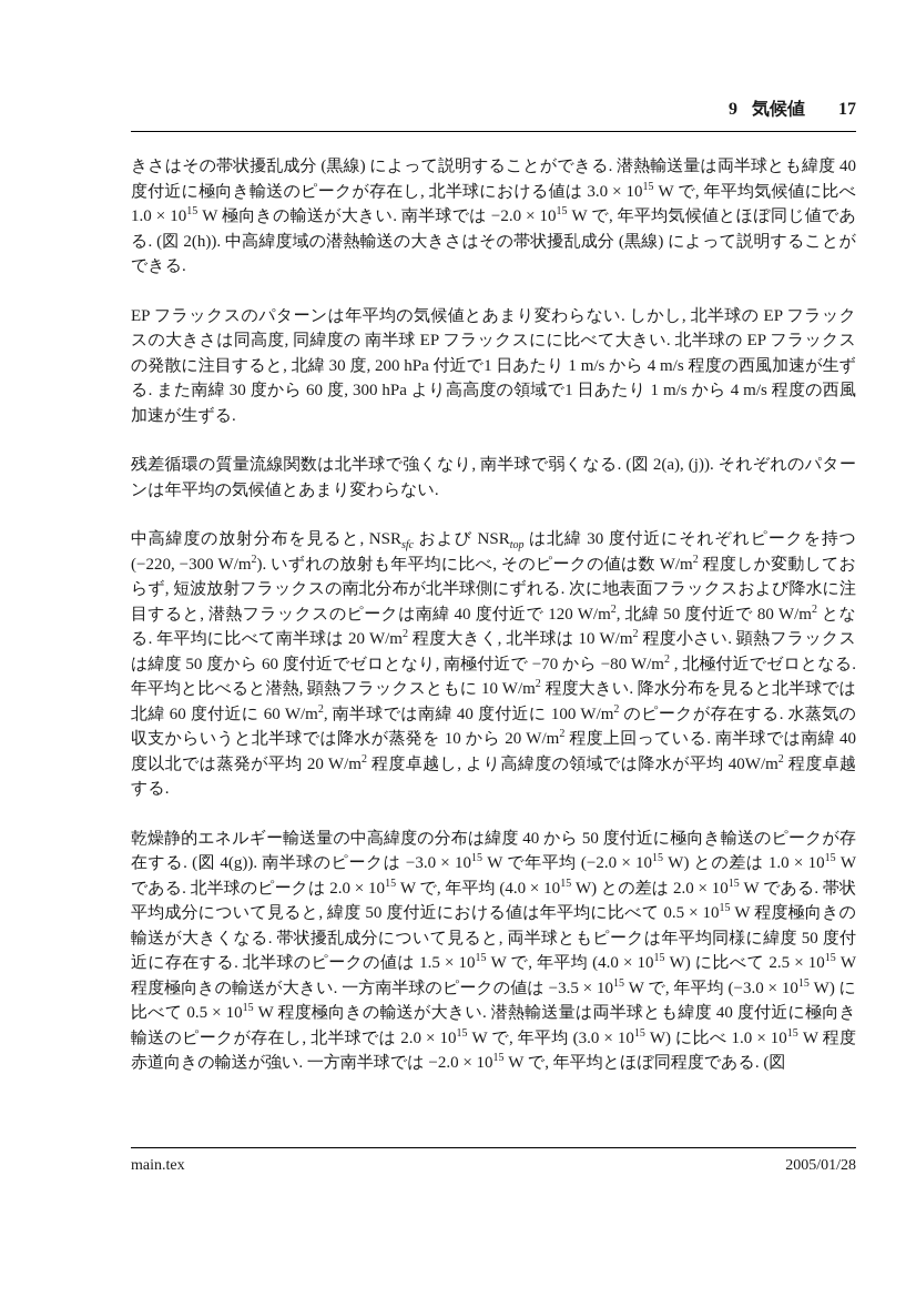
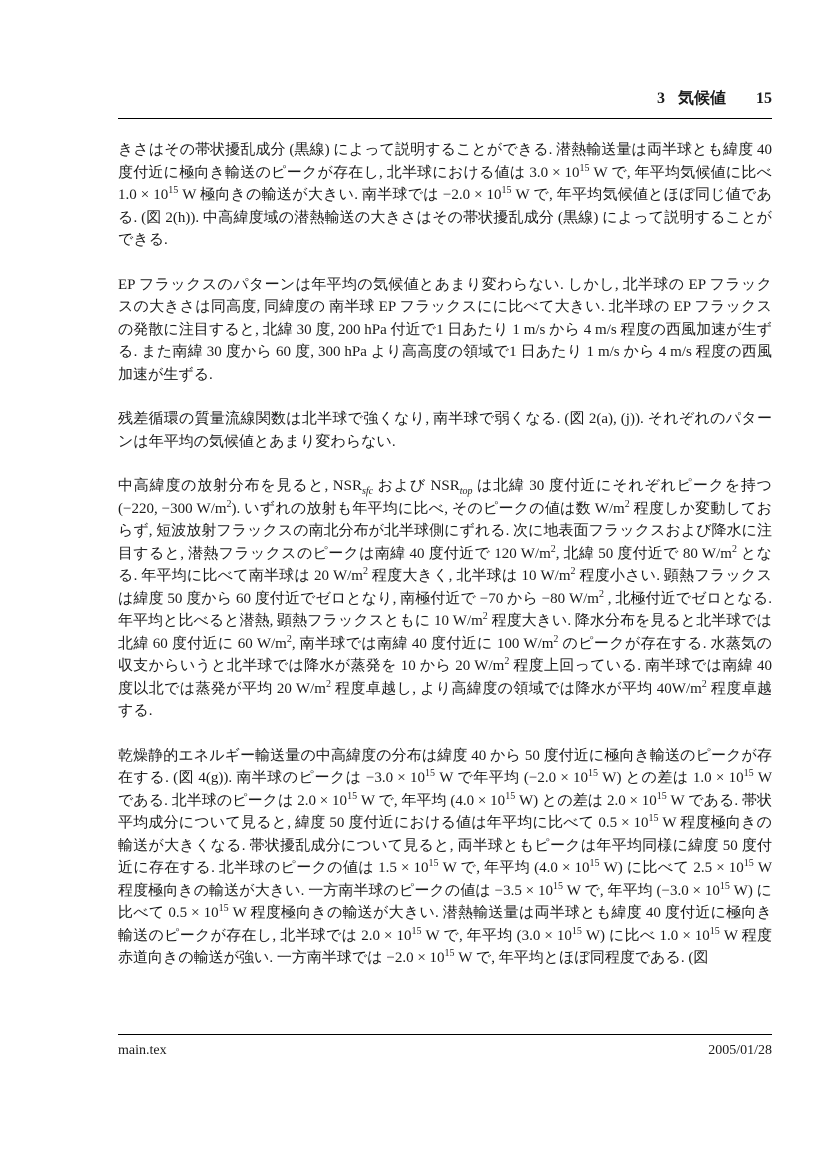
- 9
+ 3
  気候値
- 17
+ 15
  きさはその帯状擾乱成分 (黒線) によって説明することができる. 潜熱輸送量は両半球とも緯度 40 度付近に極向き輸送のピークが存在し, 北半球における値は 3.0 × 1015 W で, 年平均気候値に比べ 1.0 × 1015 W 極向きの輸送が大きい. 南半球では −2.0 × 1015 W で, 年平均気候値とほぼ同じ値である. (図 2(h)). 中高緯度域の潜熱輸送の大きさはその帯状擾乱成分 (黒線) によって説明することができる.
  EP フラックスのパターンは年平均の気候値とあまり変わらない. しかし, 北半球の EP フラックスの大きさは同高度, 同緯度の 南半球 EP フラックスにに比べて大きい. 北半球の EP フラックスの発散に注目すると, 北緯 30 度, 200 hPa 付近で1 日あたり 1 m/s から 4 m/s 程度の西風加速が生ずる. また南緯 30 度から 60 度, 300 hPa より高高度の領域で1 日あたり 1 m/s から 4 m/s 程度の西風加速が生ずる.
  残差循環の質量流線関数は北半球で強くなり, 南半球で弱くなる. (図 2(a), (j)). それぞれのパターンは年平均の気候値とあまり変わらない.
  中高緯度の放射分布を見ると, NSRsfc および NSRtop は北緯 30 度付近にそれぞれピークを持つ (−220, −300 W/m2). いずれの放射も年平均に比べ, そのピークの値は数 W/m2 程度しか変動しておらず, 短波放射フラックスの南北分布が北半球側にずれる. 次に地表面フラックスおよび降水に注目すると, 潜熱フラックスのピークは南緯 40 度付近で 120 W/m2, 北緯 50 度付近で 80 W/m2 となる. 年平均に比べて南半球は 20 W/m2 程度大きく, 北半球は 10 W/m2 程度小さい. 顕熱フラックスは緯度 50 度から 60 度付近でゼロとなり, 南極付近で −70 から −80 W/m2 , 北極付近でゼロとなる. 年平均と比べると潜熱, 顕熱フラックスともに 10 W/m2 程度大きい. 降水分布を見ると北半球では 北緯 60 度付近に 60 W/m2, 南半球では南緯 40 度付近に 100 W/m2 のピークが存在する. 水蒸気の収支からいうと北半球では降水が蒸発を 10 から 20 W/m2 程度上回っている. 南半球では南緯 40 度以北では蒸発が平均 20 W/m2 程度卓越し, より高緯度の領域では降水が平均 40W/m2 程度卓越する.
  乾燥静的エネルギー輸送量の中高緯度の分布は緯度 40 から 50 度付近に極向き輸送のピークが存在する. (図 4(g)). 南半球のピークは −3.0 × 1015 W で年平均 (−2.0 × 1015 W) との差は 1.0 × 1015 W である. 北半球のピークは 2.0 × 1015 W で, 年平均 (4.0 × 1015 W) との差は 2.0 × 1015 W である. 帯状平均成分について見ると, 緯度 50 度付近における値は年平均に比べて 0.5 × 1015 W 程度極向きの輸送が大きくなる. 帯状擾乱成分について見ると, 両半球ともピークは年平均同様に緯度 50 度付近に存在する. 北半球のピークの値は 1.5 × 1015 W で, 年平均 (4.0 × 1015 W) に比べて 2.5 × 1015 W 程度極向きの輸送が大きい. 一方南半球のピークの値は −3.5 × 1015 W で, 年平均 (−3.0 × 1015 W) に比べて 0.5 × 1015 W 程度極向きの輸送が大きい. 潜熱輸送量は両半球とも緯度 40 度付近に極向き輸送のピークが存在し, 北半球では 2.0 × 1015 W で, 年平均 (3.0 × 1015 W) に比べ 1.0 × 1015 W 程度赤道向きの輸送が強い. 一方南半球では −2.0 × 1015 W で, 年平均とほぼ同程度である. (図
  main.tex
  2005/01/28
